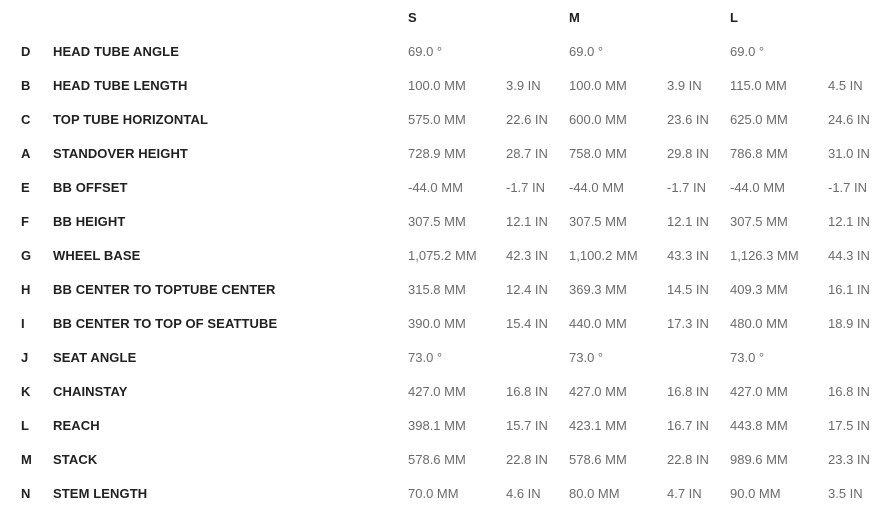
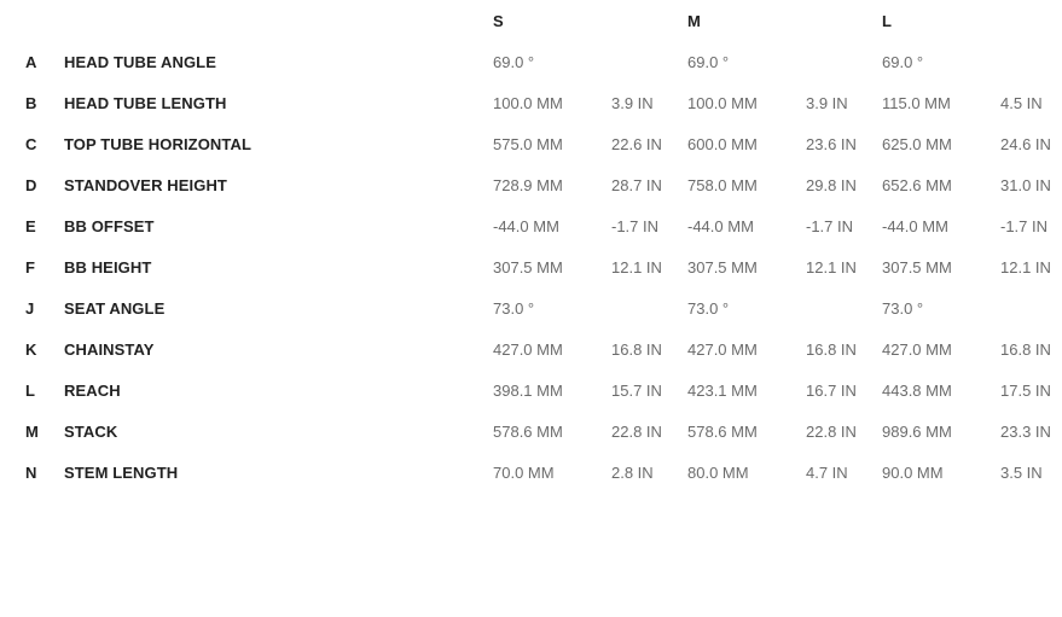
  S
  M
  L
- D
+ A
  HEAD TUBE ANGLE
  69.0 °
  69.0 °
  69.0 °
  B
  HEAD TUBE LENGTH
  100.0 MM
  3.9 IN
  100.0 MM
  3.9 IN
  115.0 MM
  4.5 IN
  C
  TOP TUBE HORIZONTAL
  575.0 MM
  22.6 IN
  600.0 MM
  23.6 IN
  625.0 MM
  24.6 IN
- A
+ D
  STANDOVER HEIGHT
  728.9 MM
  28.7 IN
  758.0 MM
  29.8 IN
- 786.8 MM
+ 652.6 MM
  31.0 IN
  E
  BB OFFSET
  -44.0 MM
  -1.7 IN
  -44.0 MM
  -1.7 IN
  -44.0 MM
  -1.7 IN
  F
  BB HEIGHT
  307.5 MM
  12.1 IN
  307.5 MM
  12.1 IN
  307.5 MM
  12.1 IN
- G
- WHEEL BASE
- 1,075.2 MM
- 42.3 IN
- 1,100.2 MM
- 43.3 IN
- 1,126.3 MM
- 44.3 IN
- H
- BB CENTER TO TOPTUBE CENTER
- 315.8 MM
- 12.4 IN
- 369.3 MM
- 14.5 IN
- 409.3 MM
- 16.1 IN
- I
- BB CENTER TO TOP OF SEATTUBE
- 390.0 MM
- 15.4 IN
- 440.0 MM
- 17.3 IN
- 480.0 MM
- 18.9 IN
  J
  SEAT ANGLE
  73.0 °
  73.0 °
  73.0 °
  K
  CHAINSTAY
  427.0 MM
  16.8 IN
  427.0 MM
  16.8 IN
  427.0 MM
  16.8 IN
  L
  REACH
  398.1 MM
  15.7 IN
  423.1 MM
  16.7 IN
  443.8 MM
  17.5 IN
  M
  STACK
  578.6 MM
  22.8 IN
  578.6 MM
  22.8 IN
  989.6 MM
  23.3 IN
  N
  STEM LENGTH
  70.0 MM
- 4.6 IN
+ 2.8 IN
  80.0 MM
  4.7 IN
  90.0 MM
  3.5 IN
